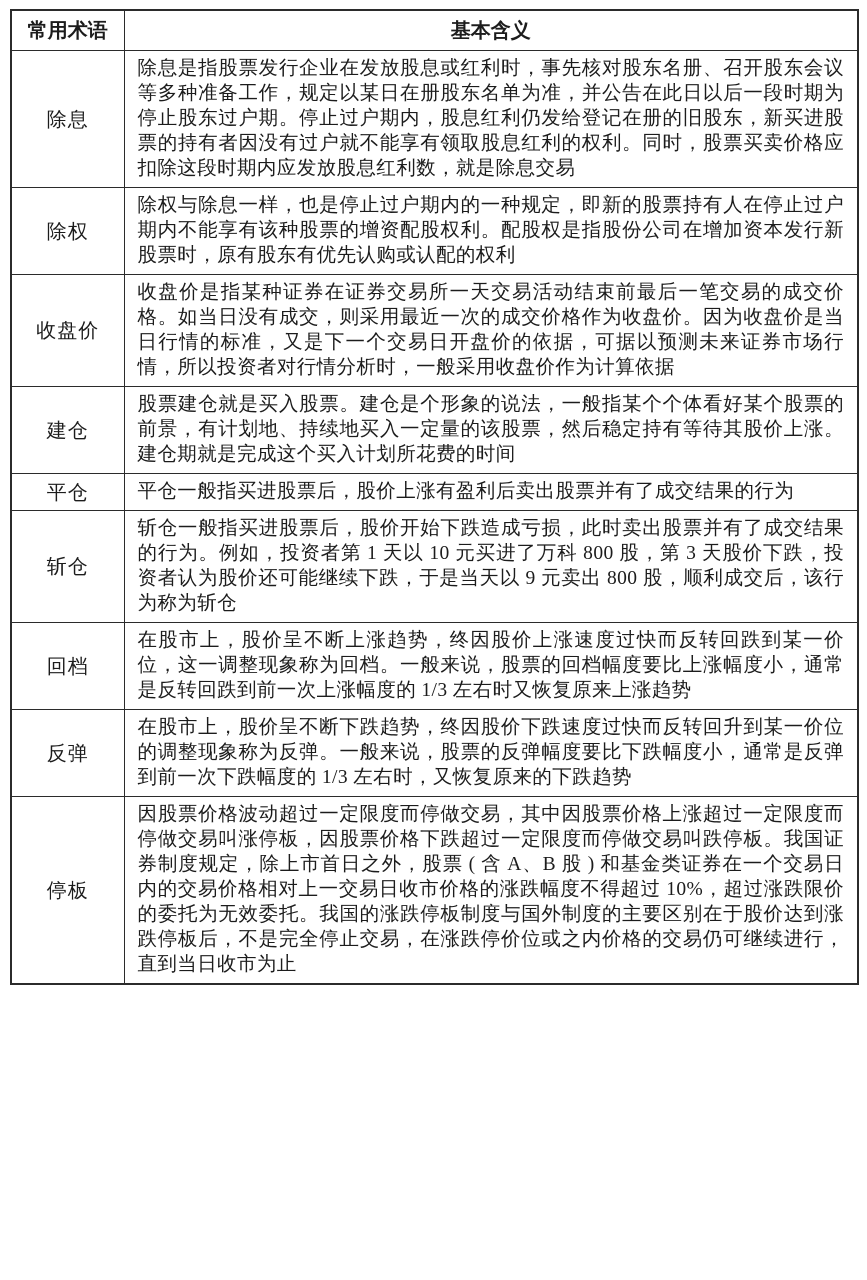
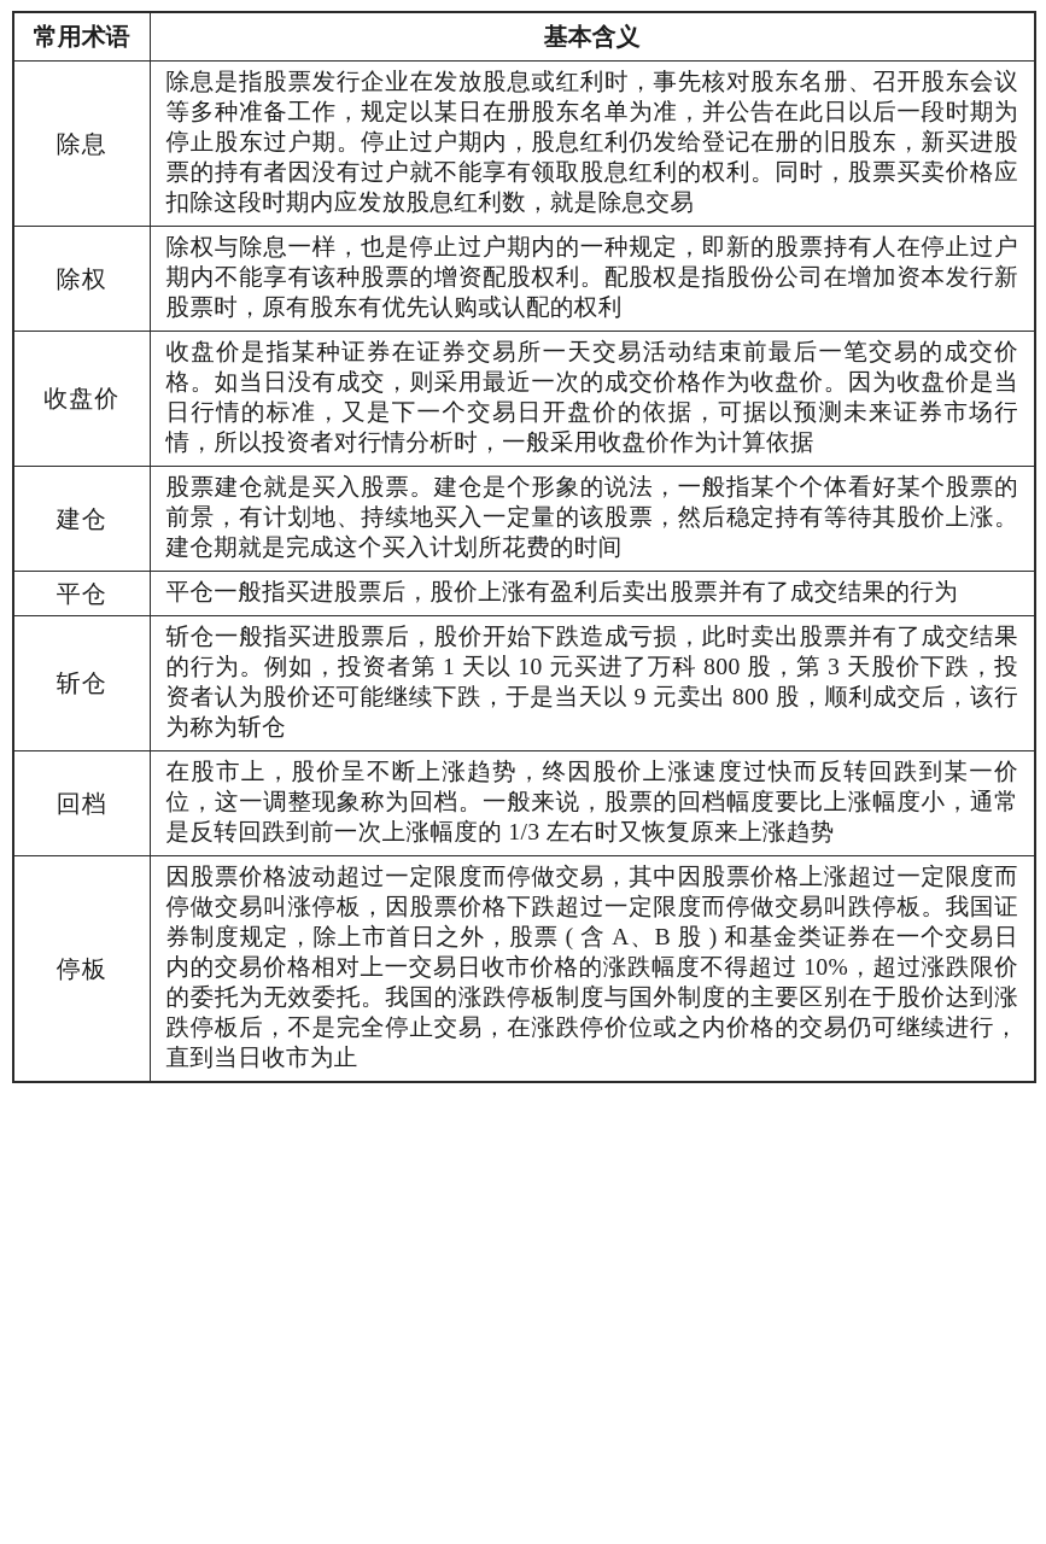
  常用术语	基本含义
  除息	除息是指股票发行企业在发放股息或红利时，事先核对股东名册、召开股东会议等多种准备工作，规定以某日在册股东名单为准，并公告在此日以后一段时期为停止股东过户期。停止过户期内，股息红利仍发给登记在册的旧股东，新买进股票的持有者因没有过户就不能享有领取股息红利的权利。同时，股票买卖价格应扣除这段时期内应发放股息红利数，就是除息交易
  除权	除权与除息一样，也是停止过户期内的一种规定，即新的股票持有人在停止过户期内不能享有该种股票的增资配股权利。配股权是指股份公司在增加资本发行新股票时，原有股东有优先认购或认配的权利
  收盘价	收盘价是指某种证券在证券交易所一天交易活动结束前最后一笔交易的成交价格。如当日没有成交，则采用最近一次的成交价格作为收盘价。因为收盘价是当日行情的标准，又是下一个交易日开盘价的依据，可据以预测未来证券市场行情，所以投资者对行情分析时，一般采用收盘价作为计算依据
  建仓	股票建仓就是买入股票。建仓是个形象的说法，一般指某个个体看好某个股票的前景，有计划地、持续地买入一定量的该股票，然后稳定持有等待其股价上涨。建仓期就是完成这个买入计划所花费的时间
  平仓	平仓一般指买进股票后，股价上涨有盈利后卖出股票并有了成交结果的行为
  斩仓	斩仓一般指买进股票后，股价开始下跌造成亏损，此时卖出股票并有了成交结果的行为。例如，投资者第 1 天以 10 元买进了万科 800 股，第 3 天股价下跌，投资者认为股价还可能继续下跌，于是当天以 9 元卖出 800 股，顺利成交后，该行为称为斩仓
  回档	在股市上，股价呈不断上涨趋势，终因股价上涨速度过快而反转回跌到某一价位，这一调整现象称为回档。一般来说，股票的回档幅度要比上涨幅度小，通常是反转回跌到前一次上涨幅度的 1/3 左右时又恢复原来上涨趋势
- 反弹	在股市上，股价呈不断下跌趋势，终因股价下跌速度过快而反转回升到某一价位的调整现象称为反弹。一般来说，股票的反弹幅度要比下跌幅度小，通常是反弹到前一次下跌幅度的 1/3 左右时，又恢复原来的下跌趋势
  停板	因股票价格波动超过一定限度而停做交易，其中因股票价格上涨超过一定限度而停做交易叫涨停板，因股票价格下跌超过一定限度而停做交易叫跌停板。我国证券制度规定，除上市首日之外，股票 ( 含 A、B 股 ) 和基金类证券在一个交易日内的交易价格相对上一交易日收市价格的涨跌幅度不得超过 10%，超过涨跌限价的委托为无效委托。我国的涨跌停板制度与国外制度的主要区别在于股价达到涨跌停板后，不是完全停止交易，在涨跌停价位或之内价格的交易仍可继续进行，直到当日收市为止
